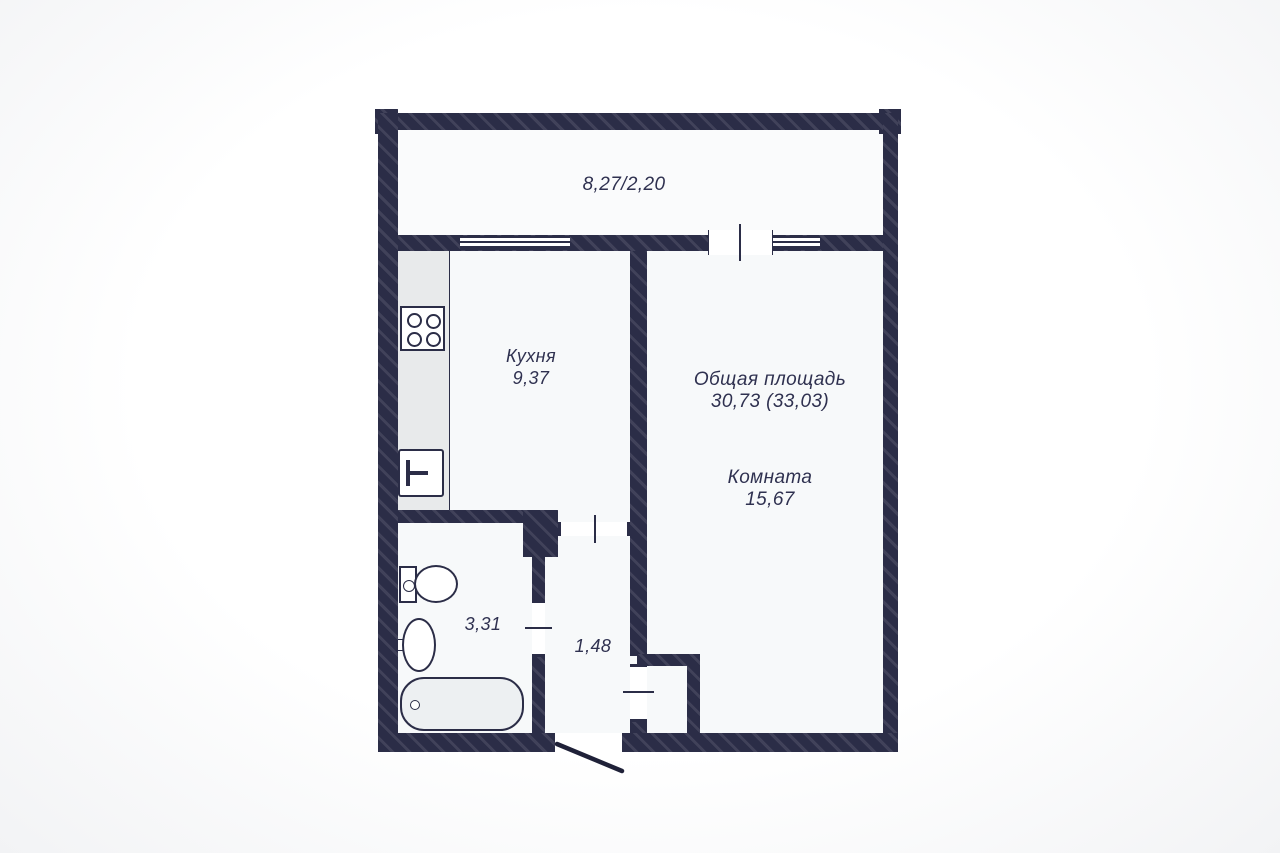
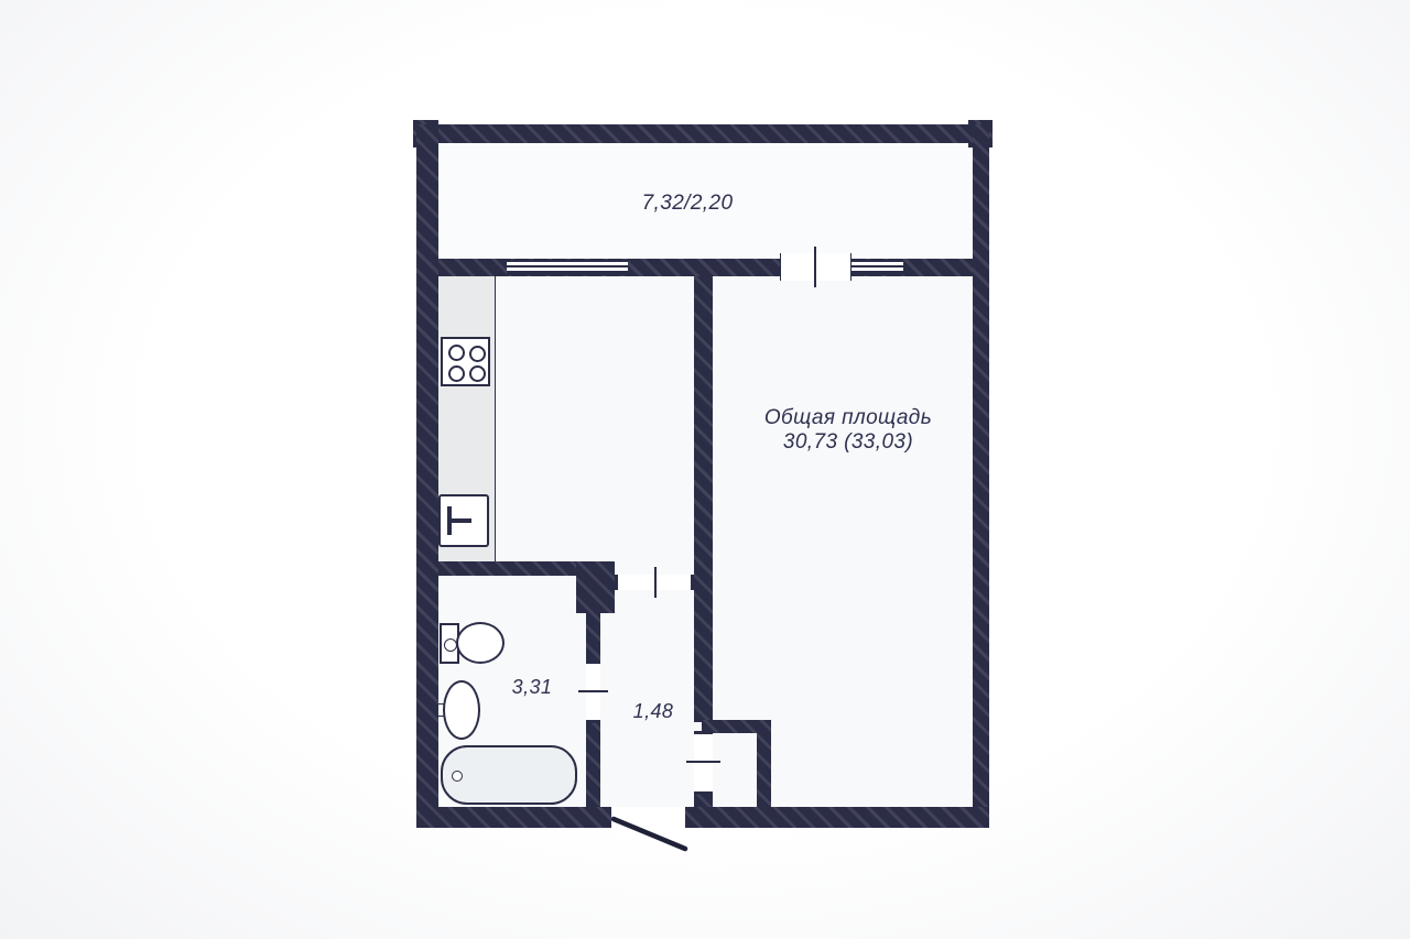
- 8,27/2,20
+ 7,32/2,20
- Кухня
- 9,37
  Общая площадь
  30,73 (33,03)
- Комната
- 15,67
  3,31
  1,48
